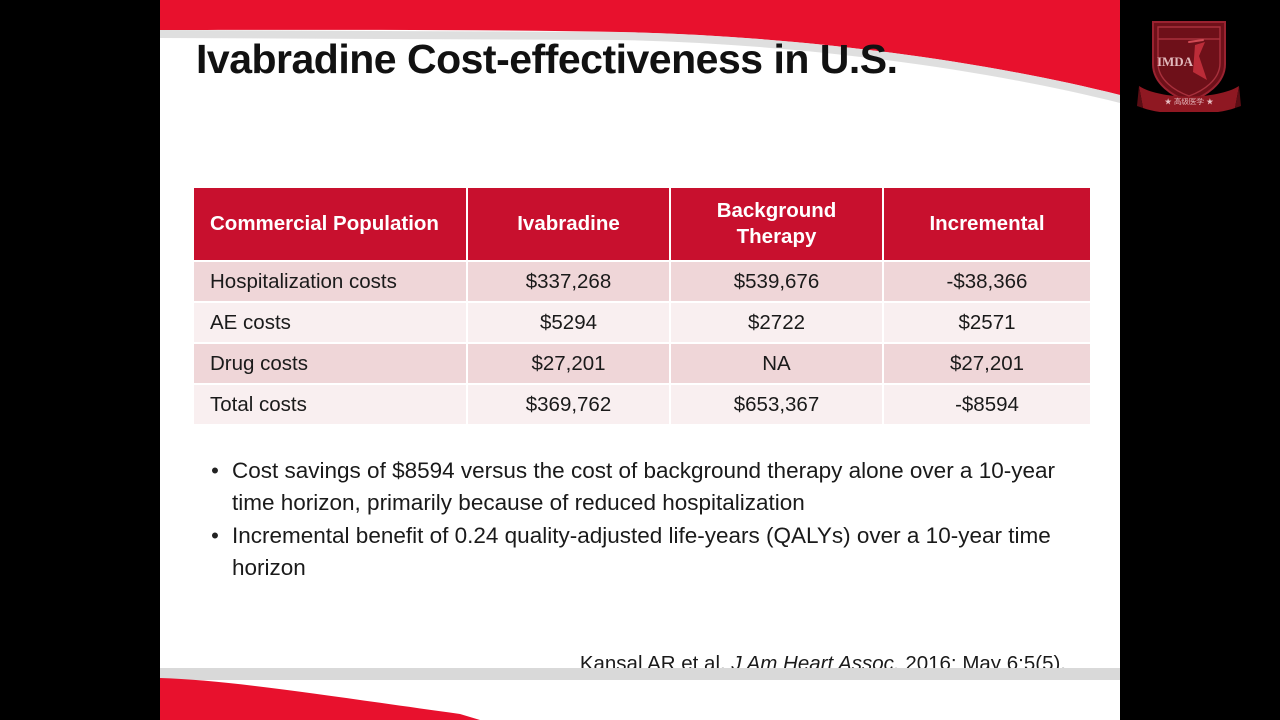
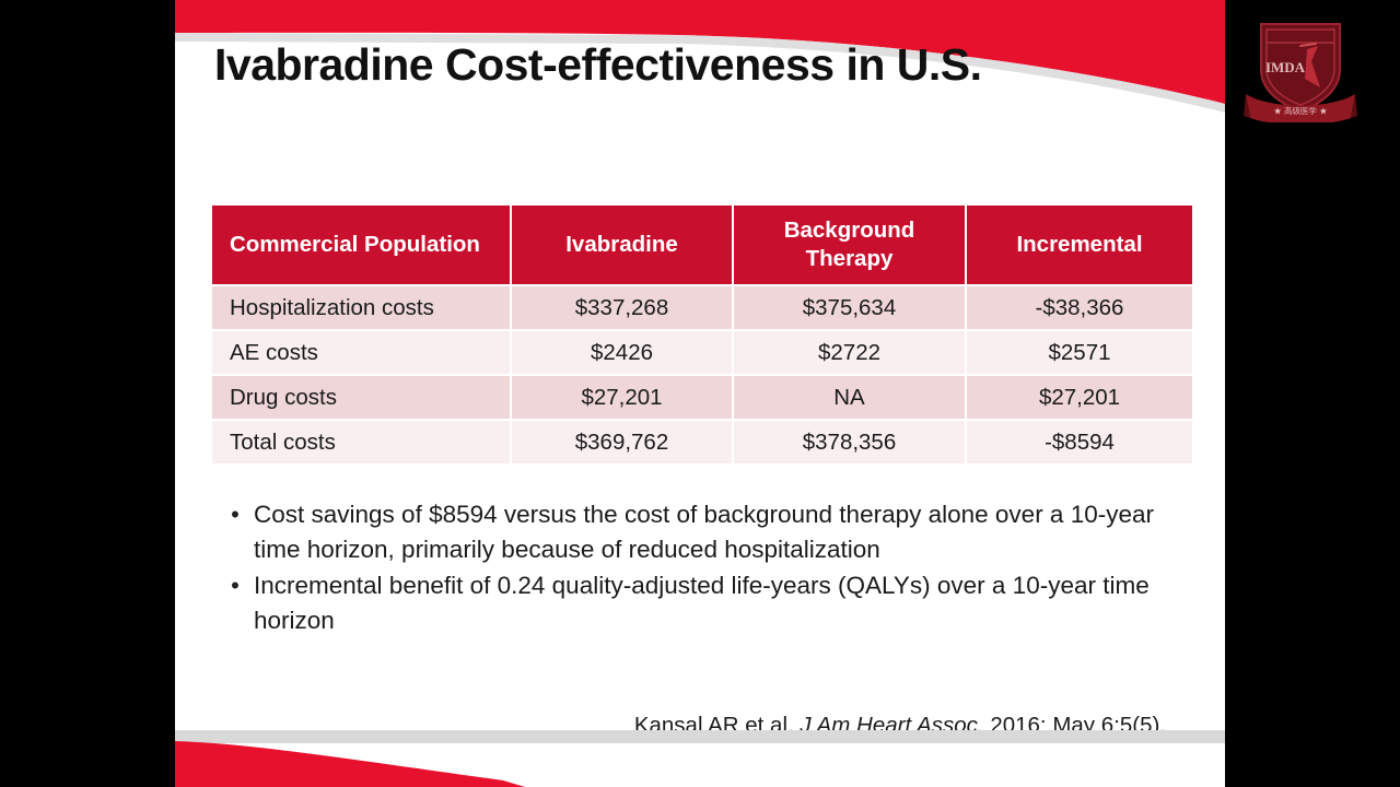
  Ivabradine Cost-effectiveness in U.S.
  Commercial Population	Ivabradine	Background Therapy	Incremental
- Hospitalization costs	$337,268	$539,676	-$38,366
+ Hospitalization costs	$337,268	$375,634	-$38,366
- AE costs	$5294	$2722	$2571
+ AE costs	$2426	$2722	$2571
  Drug costs	$27,201	NA	$27,201
- Total costs	$369,762	$653,367	-$8594
+ Total costs	$369,762	$378,356	-$8594
  •
  Cost savings of $8594 versus the cost of background therapy alone over a 10-year time horizon, primarily because of reduced hospitalization
  •
  Incremental benefit of 0.24 quality-adjusted life-years (QALYs) over a 10-year time horizon
  Kansal AR et al. J Am Heart Assoc. 2016; May 6;5(5).
  IMDA
  ★ 高级医学 ★
